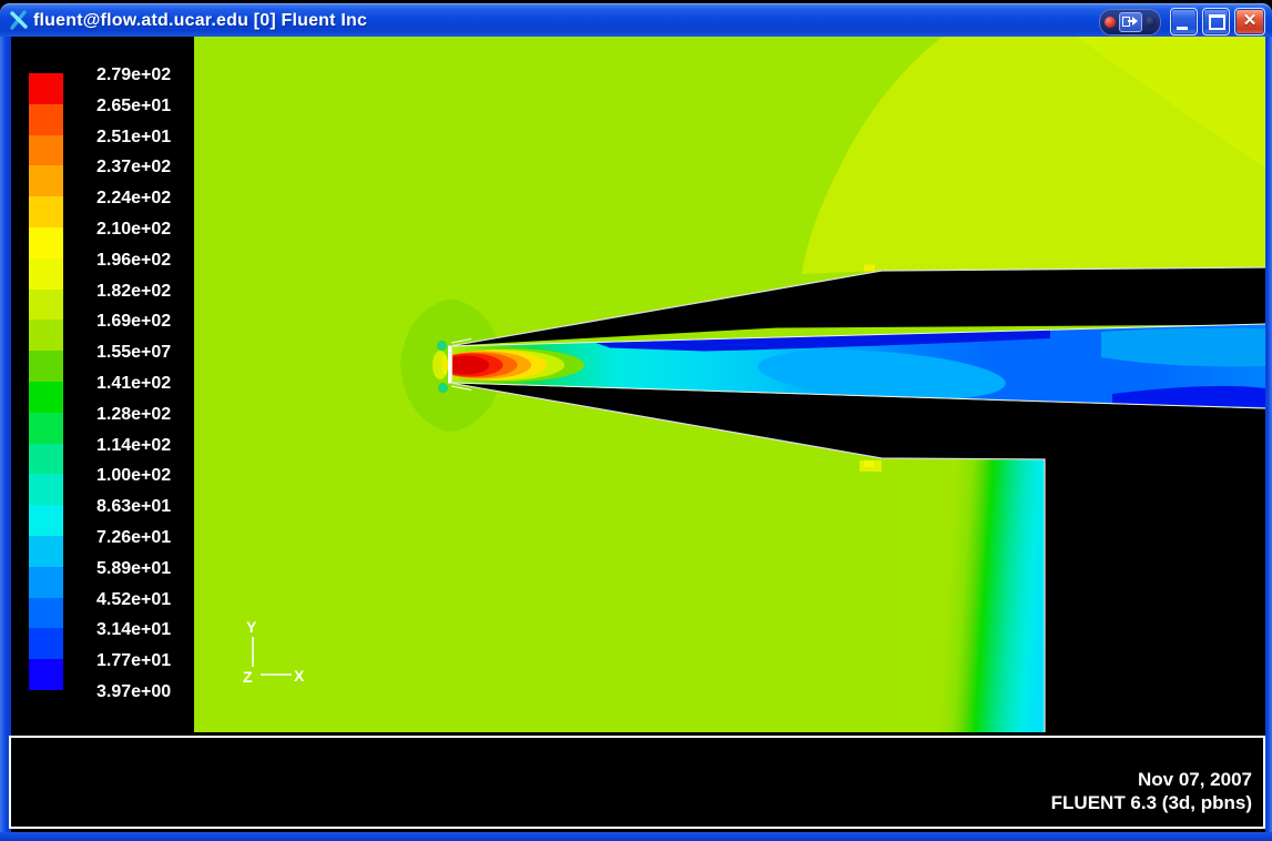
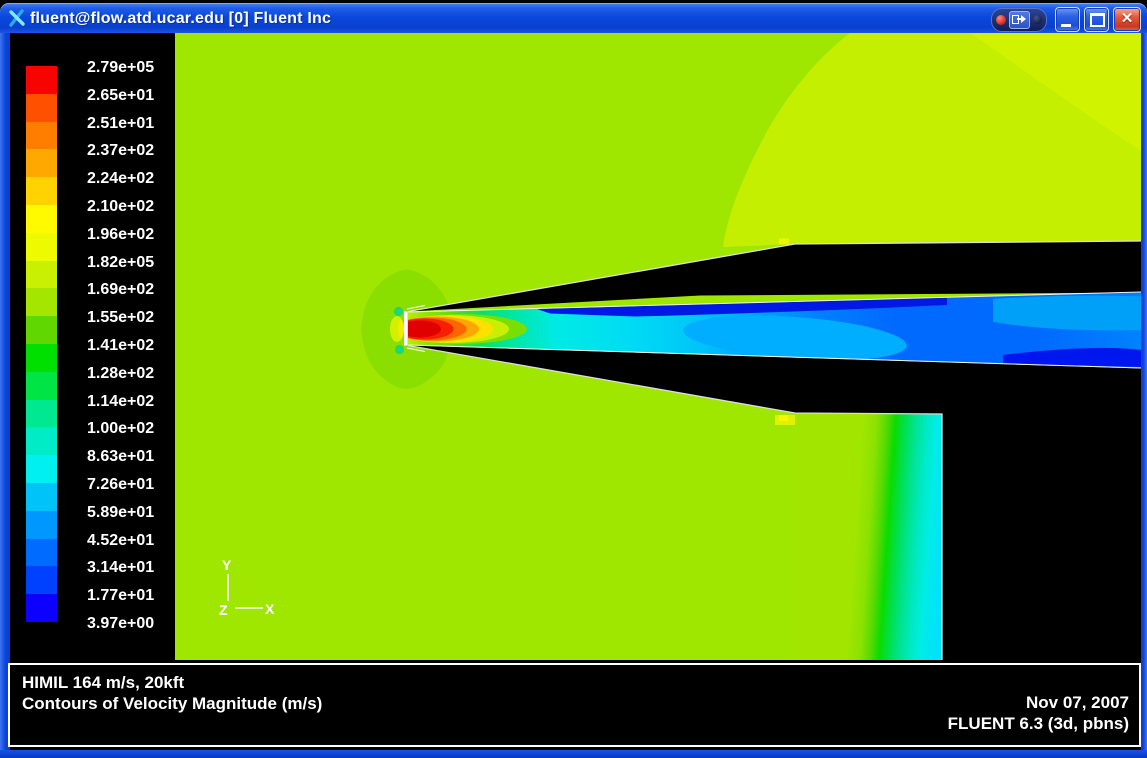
  fluent@flow.atd.ucar.edu [0] Fluent Inc
  ✕
- 2.79e+02
+ 2.79e+05
  2.65e+01
  2.51e+01
  2.37e+02
  2.24e+02
  2.10e+02
  1.96e+02
- 1.82e+02
+ 1.82e+05
  1.69e+02
- 1.55e+07
+ 1.55e+02
  1.41e+02
  1.28e+02
  1.14e+02
  1.00e+02
  8.63e+01
  7.26e+01
  5.89e+01
  4.52e+01
  3.14e+01
  1.77e+01
  3.97e+00
  Y
  Z
  X
+ HIMIL 164 m/s, 20kft
+ Contours of Velocity Magnitude (m/s)
  Nov 07, 2007
  FLUENT 6.3 (3d, pbns)
